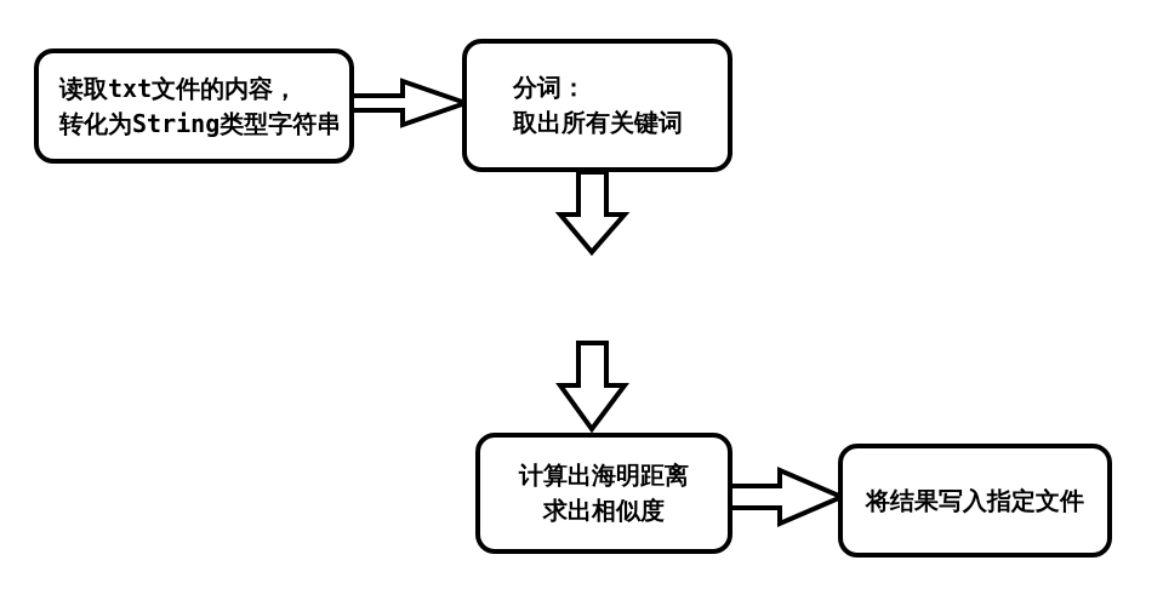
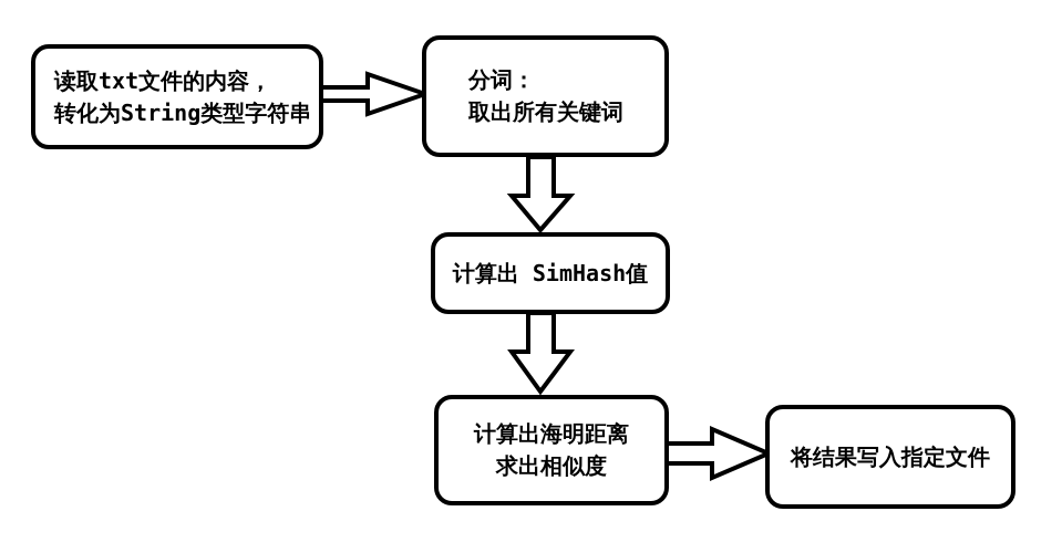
  读取txt文件的内容，
  转化为String类型字符串
  分词：
  取出所有关键词
+ 计算出 SimHash值
  计算出海明距离
  求出相似度
  将结果写入指定文件
